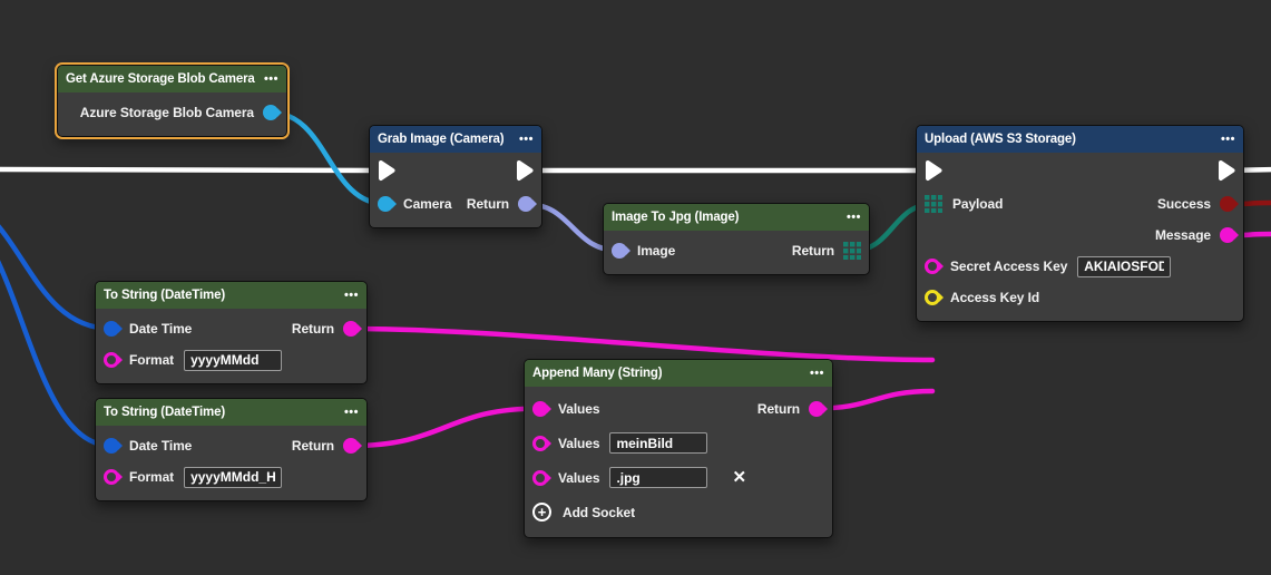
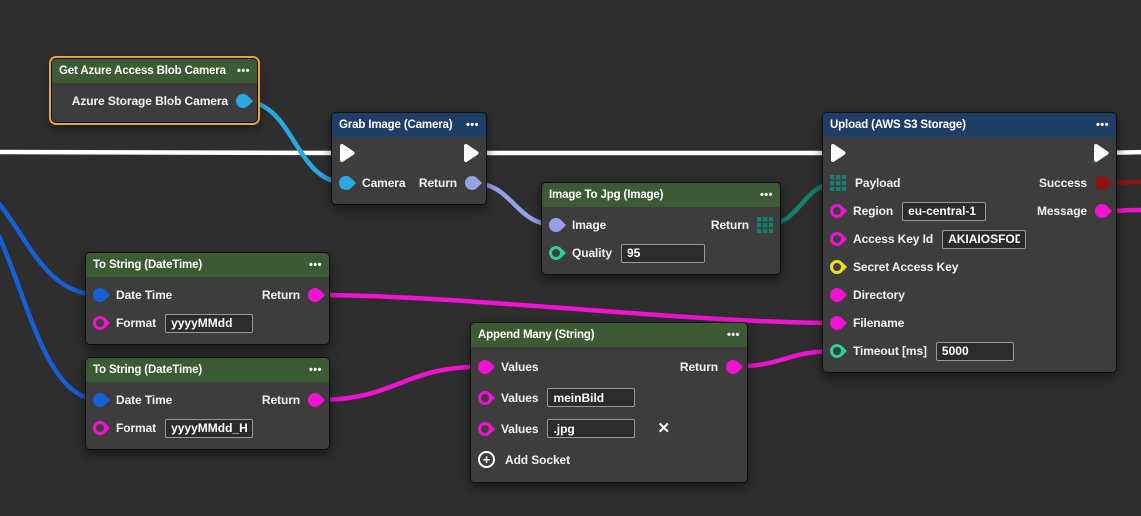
- Get Azure Storage Blob Camera
+ Get Azure Access Blob Camera
  •••
  Azure Storage Blob Camera
  Grab Image (Camera)
  •••
  Camera
  Return
  Image To Jpg (Image)
  •••
  Image
  Return
+ Quality
+ 95
  Upload (AWS S3 Storage)
  •••
  Payload
  Success
+ Region
+ eu-central-1
  Message
- Secret Access Key
+ Access Key Id
  AKIAIOSFOD
- Access Key Id
+ Secret Access Key
+ Directory
+ Filename
+ Timeout [ms]
+ 5000
  To String (DateTime)
  •••
  Date Time
  Return
  Format
  yyyyMMdd
  To String (DateTime)
  •••
  Date Time
  Return
  Format
  yyyyMMdd_H
  Append Many (String)
  •••
  Values
  Return
  Values
  meinBild
  Values
  .jpg
  ✕
  +
  Add Socket
